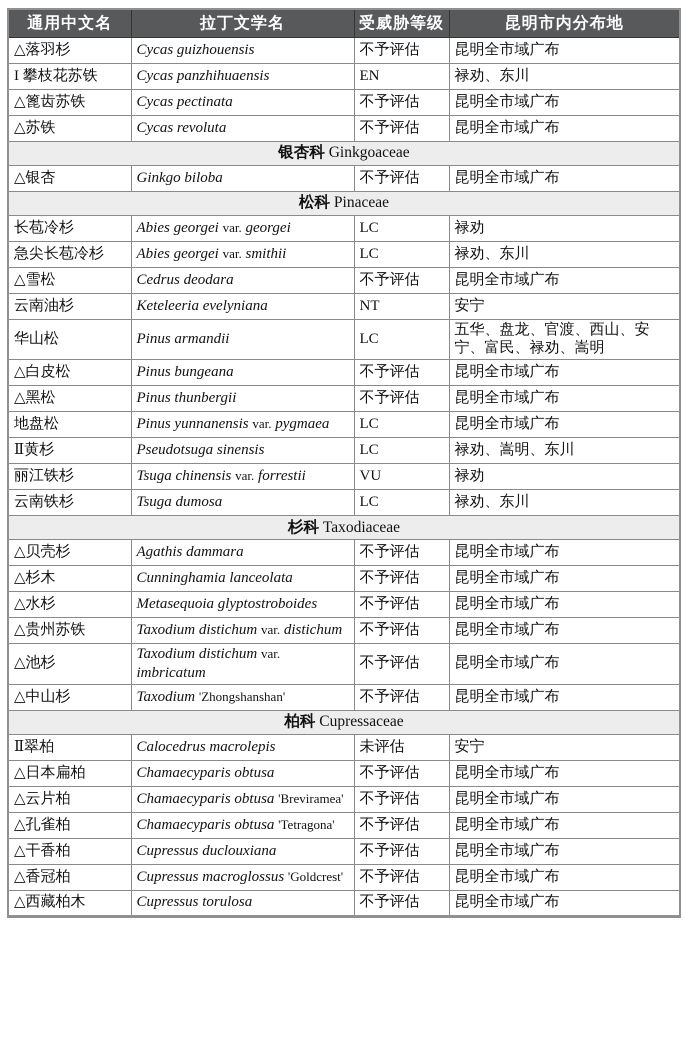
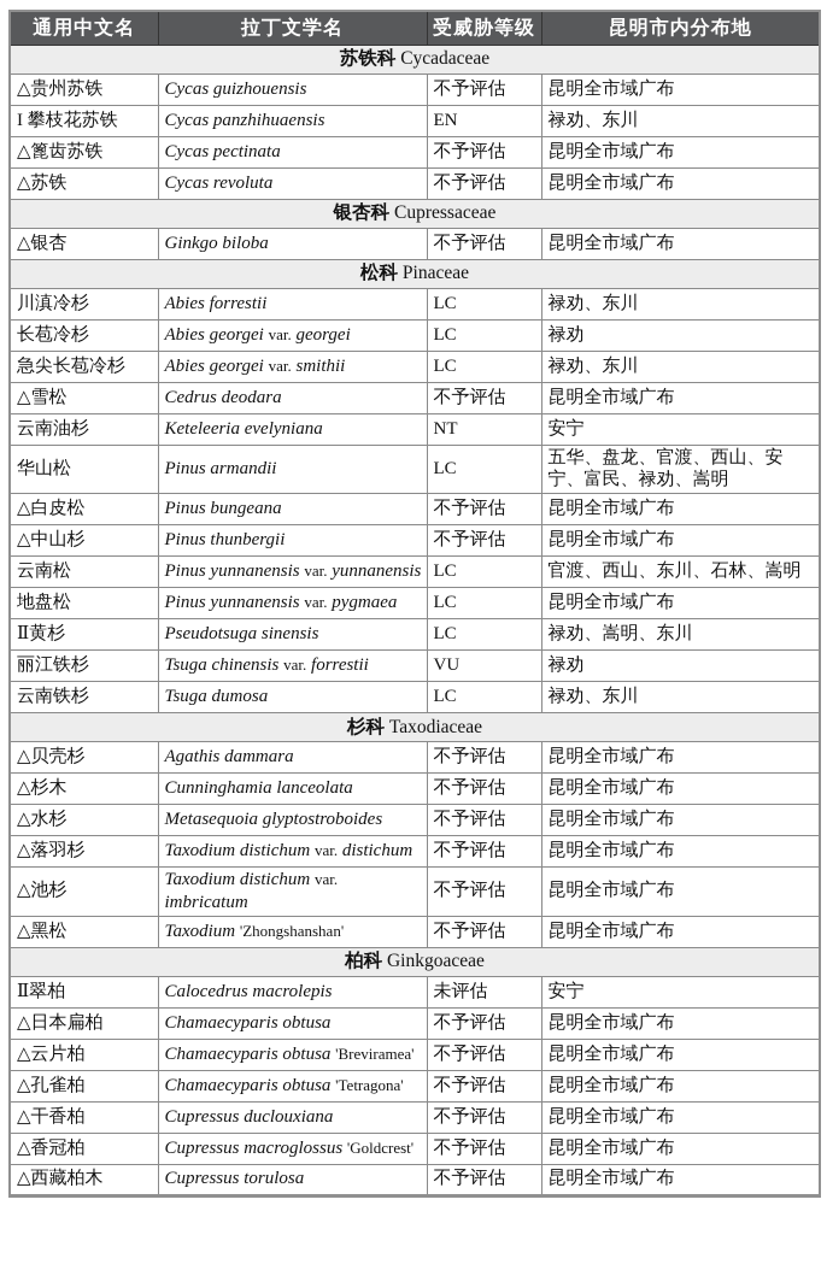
  通用中文名	拉丁文学名	受威胁等级	昆明市内分布地
+ 苏铁科 Cycadaceae
- △落羽杉	Cycas guizhouensis	不予评估	昆明全市域广布
+ △贵州苏铁	Cycas guizhouensis	不予评估	昆明全市域广布
  I 攀枝花苏铁	Cycas panzhihuaensis	EN	禄劝、东川
  △篦齿苏铁	Cycas pectinata	不予评估	昆明全市域广布
  △苏铁	Cycas revoluta	不予评估	昆明全市域广布
- 银杏科 Ginkgoaceae
+ 银杏科 Cupressaceae
  △银杏	Ginkgo biloba	不予评估	昆明全市域广布
  松科 Pinaceae
+ 川滇冷杉	Abies forrestii	LC	禄劝、东川
  长苞冷杉	Abies georgei var. georgei	LC	禄劝
  急尖长苞冷杉	Abies georgei var. smithii	LC	禄劝、东川
  △雪松	Cedrus deodara	不予评估	昆明全市域广布
  云南油杉	Keteleeria evelyniana	NT	安宁
  华山松	Pinus armandii	LC	五华、盘龙、官渡、西山、安宁、富民、禄劝、嵩明
  △白皮松	Pinus bungeana	不予评估	昆明全市域广布
- △黑松	Pinus thunbergii	不予评估	昆明全市域广布
+ △中山杉	Pinus thunbergii	不予评估	昆明全市域广布
+ 云南松	Pinus yunnanensis var. yunnanensis	LC	官渡、西山、东川、石林、嵩明
  地盘松	Pinus yunnanensis var. pygmaea	LC	昆明全市域广布
  Ⅱ黄杉	Pseudotsuga sinensis	LC	禄劝、嵩明、东川
  丽江铁杉	Tsuga chinensis var. forrestii	VU	禄劝
  云南铁杉	Tsuga dumosa	LC	禄劝、东川
  杉科 Taxodiaceae
  △贝壳杉	Agathis dammara	不予评估	昆明全市域广布
  △杉木	Cunninghamia lanceolata	不予评估	昆明全市域广布
  △水杉	Metasequoia glyptostroboides	不予评估	昆明全市域广布
- △贵州苏铁	Taxodium distichum var. distichum	不予评估	昆明全市域广布
+ △落羽杉	Taxodium distichum var. distichum	不予评估	昆明全市域广布
  △池杉	Taxodium distichum var. imbricatum	不予评估	昆明全市域广布
- △中山杉	Taxodium 'Zhongshanshan'	不予评估	昆明全市域广布
+ △黑松	Taxodium 'Zhongshanshan'	不予评估	昆明全市域广布
- 柏科 Cupressaceae
+ 柏科 Ginkgoaceae
  Ⅱ翠柏	Calocedrus macrolepis	未评估	安宁
  △日本扁柏	Chamaecyparis obtusa	不予评估	昆明全市域广布
  △云片柏	Chamaecyparis obtusa 'Breviramea'	不予评估	昆明全市域广布
  △孔雀柏	Chamaecyparis obtusa 'Tetragona'	不予评估	昆明全市域广布
  △干香柏	Cupressus duclouxiana	不予评估	昆明全市域广布
  △香冠柏	Cupressus macroglossus 'Goldcrest'	不予评估	昆明全市域广布
  △西藏柏木	Cupressus torulosa	不予评估	昆明全市域广布
